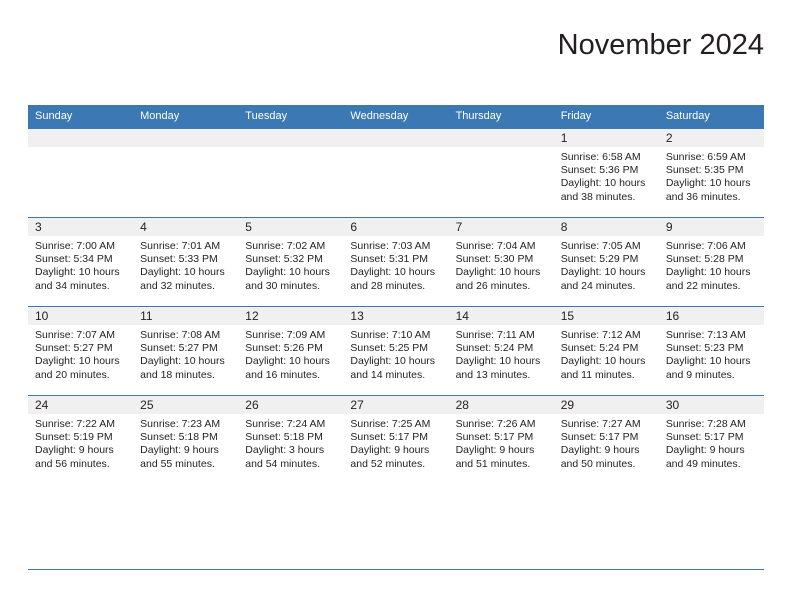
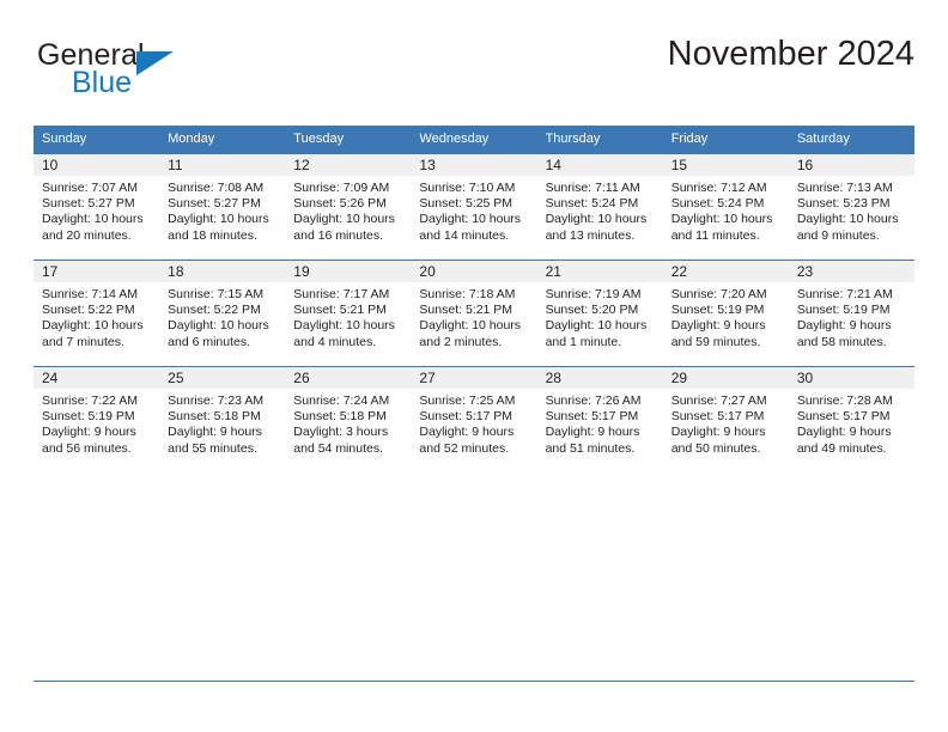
+ General
+ Blue
  November 2024
  Sunday	Monday	Tuesday	Wednesday	Thursday	Friday	Saturday
- 					1Sunrise: 6:58 AMSunset: 5:36 PMDaylight: 10 hours and 38 minutes.	2Sunrise: 6:59 AMSunset: 5:35 PMDaylight: 10 hours and 36 minutes.
- 3Sunrise: 7:00 AMSunset: 5:34 PMDaylight: 10 hours and 34 minutes.	4Sunrise: 7:01 AMSunset: 5:33 PMDaylight: 10 hours and 32 minutes.	5Sunrise: 7:02 AMSunset: 5:32 PMDaylight: 10 hours and 30 minutes.	6Sunrise: 7:03 AMSunset: 5:31 PMDaylight: 10 hours and 28 minutes.	7Sunrise: 7:04 AMSunset: 5:30 PMDaylight: 10 hours and 26 minutes.	8Sunrise: 7:05 AMSunset: 5:29 PMDaylight: 10 hours and 24 minutes.	9Sunrise: 7:06 AMSunset: 5:28 PMDaylight: 10 hours and 22 minutes.
  10Sunrise: 7:07 AMSunset: 5:27 PMDaylight: 10 hours and 20 minutes.	11Sunrise: 7:08 AMSunset: 5:27 PMDaylight: 10 hours and 18 minutes.	12Sunrise: 7:09 AMSunset: 5:26 PMDaylight: 10 hours and 16 minutes.	13Sunrise: 7:10 AMSunset: 5:25 PMDaylight: 10 hours and 14 minutes.	14Sunrise: 7:11 AMSunset: 5:24 PMDaylight: 10 hours and 13 minutes.	15Sunrise: 7:12 AMSunset: 5:24 PMDaylight: 10 hours and 11 minutes.	16Sunrise: 7:13 AMSunset: 5:23 PMDaylight: 10 hours and 9 minutes.
+ 17Sunrise: 7:14 AMSunset: 5:22 PMDaylight: 10 hours and 7 minutes.	18Sunrise: 7:15 AMSunset: 5:22 PMDaylight: 10 hours and 6 minutes.	19Sunrise: 7:17 AMSunset: 5:21 PMDaylight: 10 hours and 4 minutes.	20Sunrise: 7:18 AMSunset: 5:21 PMDaylight: 10 hours and 2 minutes.	21Sunrise: 7:19 AMSunset: 5:20 PMDaylight: 10 hours and 1 minute.	22Sunrise: 7:20 AMSunset: 5:19 PMDaylight: 9 hours and 59 minutes.	23Sunrise: 7:21 AMSunset: 5:19 PMDaylight: 9 hours and 58 minutes.
  24Sunrise: 7:22 AMSunset: 5:19 PMDaylight: 9 hours and 56 minutes.	25Sunrise: 7:23 AMSunset: 5:18 PMDaylight: 9 hours and 55 minutes.	26Sunrise: 7:24 AMSunset: 5:18 PMDaylight: 3 hours and 54 minutes.	27Sunrise: 7:25 AMSunset: 5:17 PMDaylight: 9 hours and 52 minutes.	28Sunrise: 7:26 AMSunset: 5:17 PMDaylight: 9 hours and 51 minutes.	29Sunrise: 7:27 AMSunset: 5:17 PMDaylight: 9 hours and 50 minutes.	30Sunrise: 7:28 AMSunset: 5:17 PMDaylight: 9 hours and 49 minutes.
